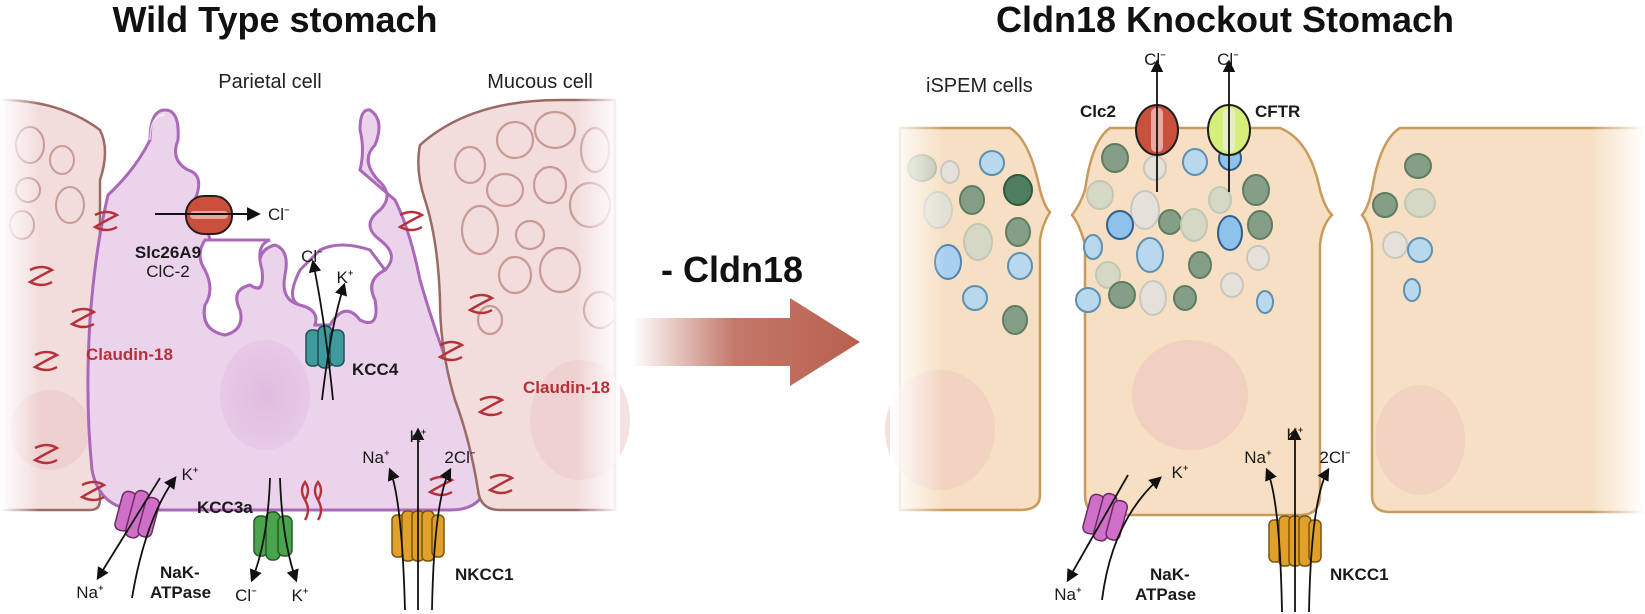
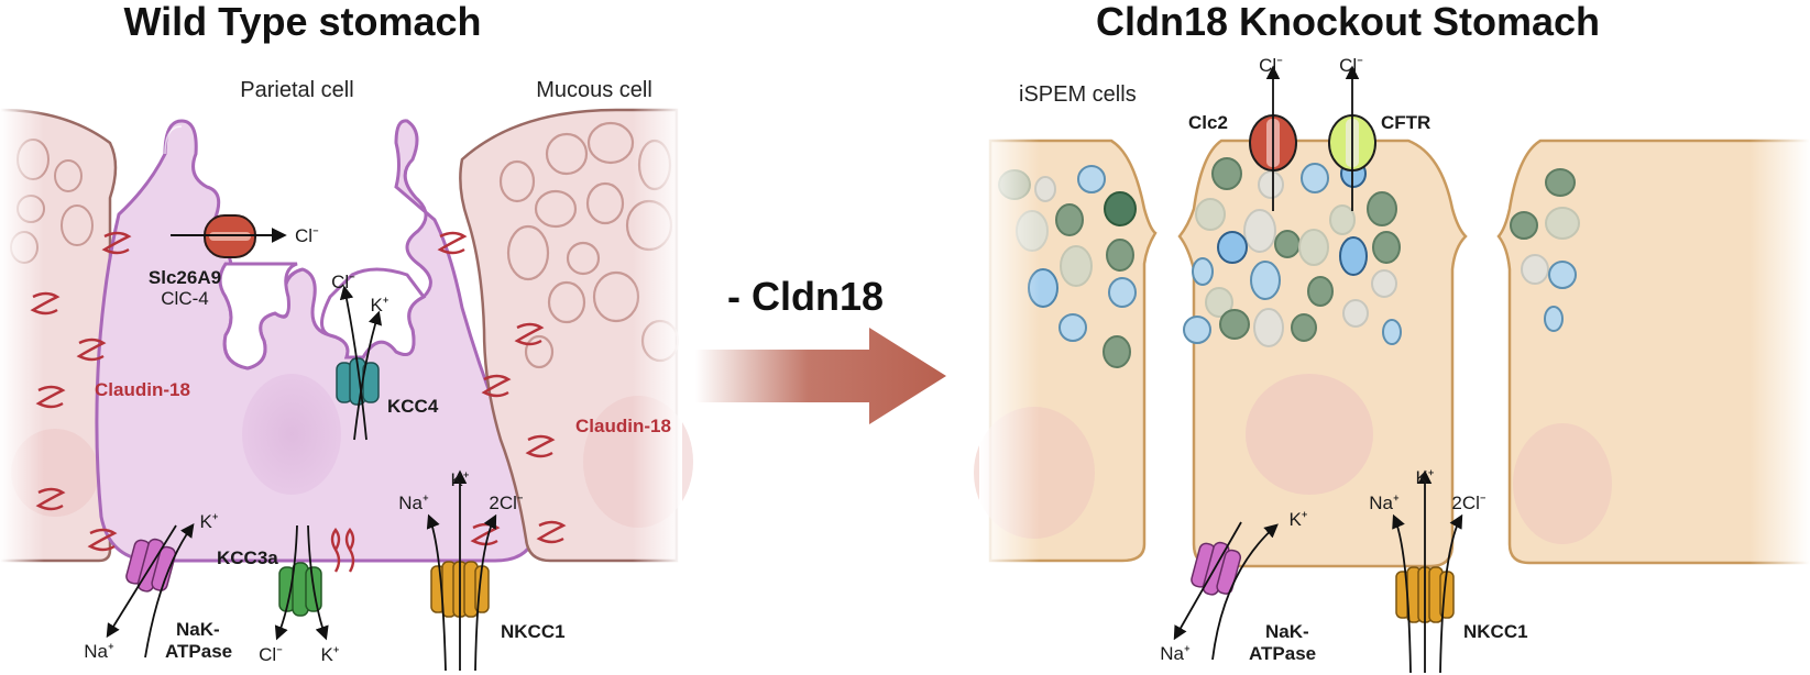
  Wild Type stomach
  Cldn18 Knockout Stomach
  Cl⁻
  Slc26A9
- ClC-2
+ ClC-4
  Cl⁻
  K⁺
  KCC4
  Claudin-18
  Claudin-18
  K⁺
  Na⁺
  NaK-
  ATPase
  KCC3a
  Cl⁻
  K⁺
  Na⁺
  K⁺
  2Cl⁻
  NKCC1
  Parietal cell
  Mucous cell
  - Cldn18
  Cl⁻
  Clc2
  Cl⁻
  CFTR
  K⁺
  Na⁺
  NaK-
  ATPase
  Na⁺
  K⁺
  2Cl⁻
  NKCC1
  iSPEM cells
